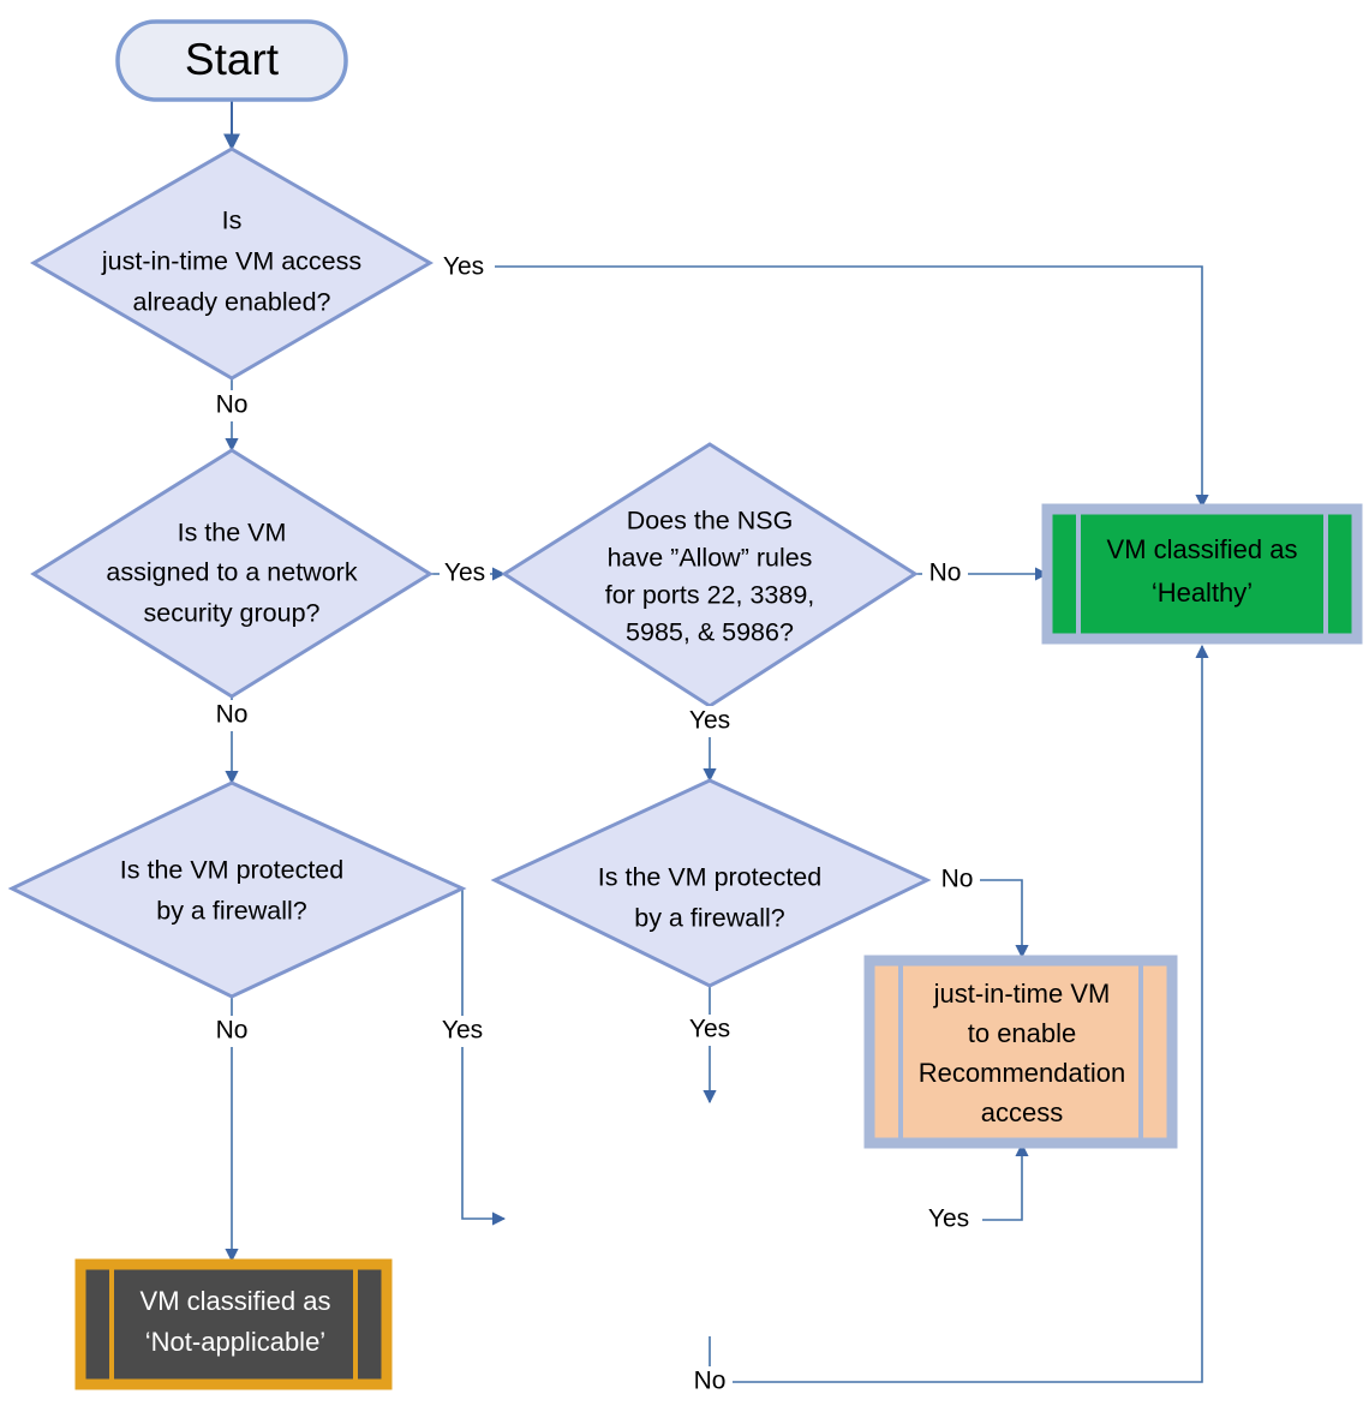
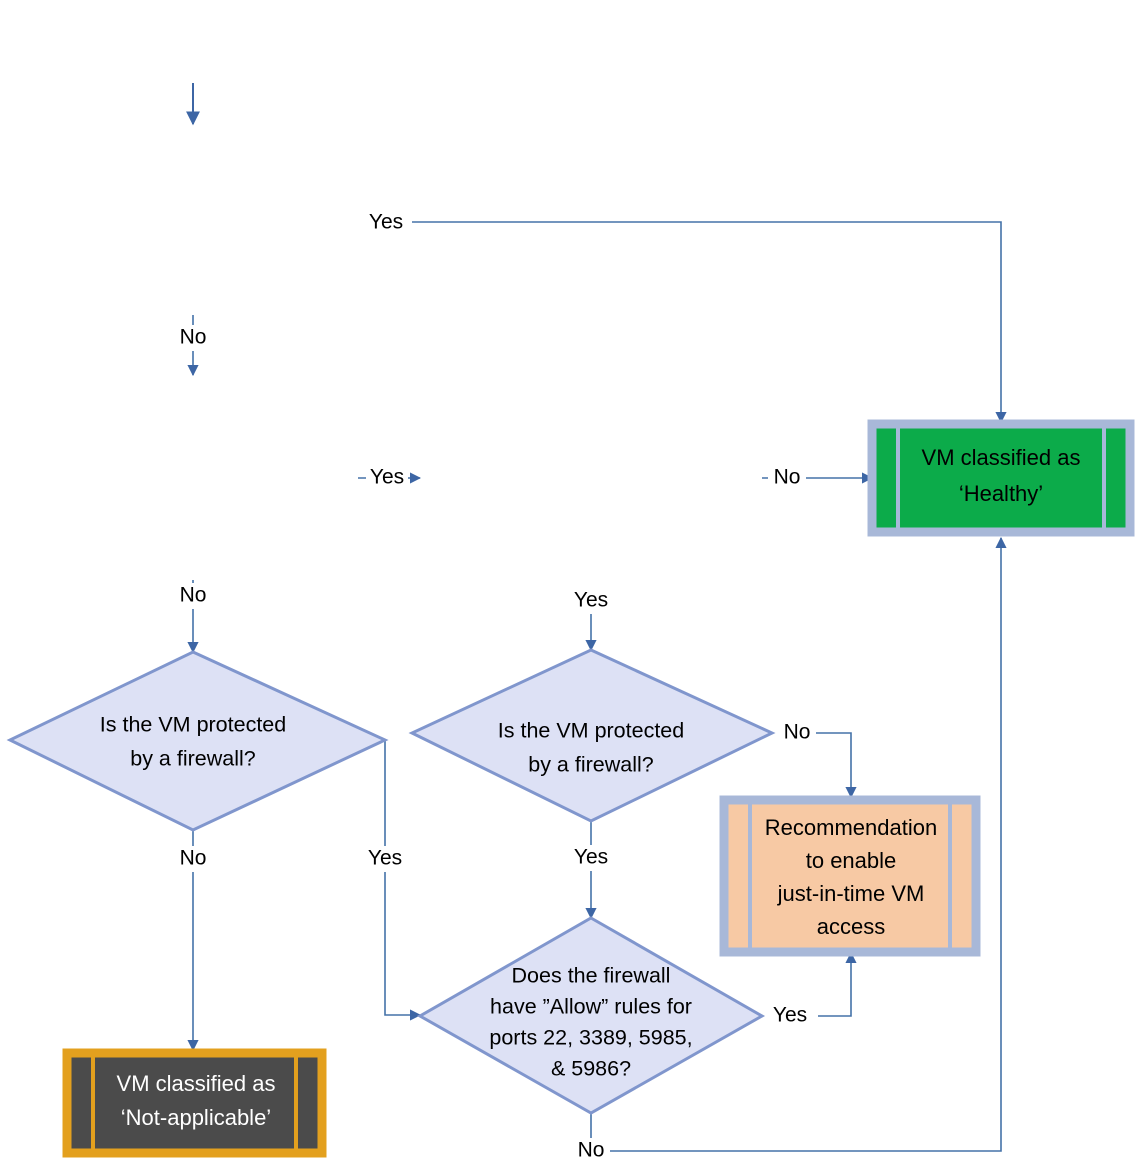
- Start
- Is
- just-in-time VM access
- already enabled?
- Is the VM
- assigned to a network
- security group?
- Does the NSG
- have ”Allow” rules
- for ports 22, 3389,
- 5985, & 5986?
  Is the VM protected
  by a firewall?
  Is the VM protected
  by a firewall?
+ Does the firewall
+ have ”Allow” rules for
+ ports 22, 3389, 5985,
+ & 5986?
  VM classified as
  ‘Healthy’
- just-in-time VM
+ Recommendation
  to enable
- Recommendation
+ just-in-time VM
  access
  VM classified as
  ‘Not-applicable’
  Yes
  No
  Yes
  No
  No
  Yes
  No
  Yes
  No
  Yes
  Yes
  No
